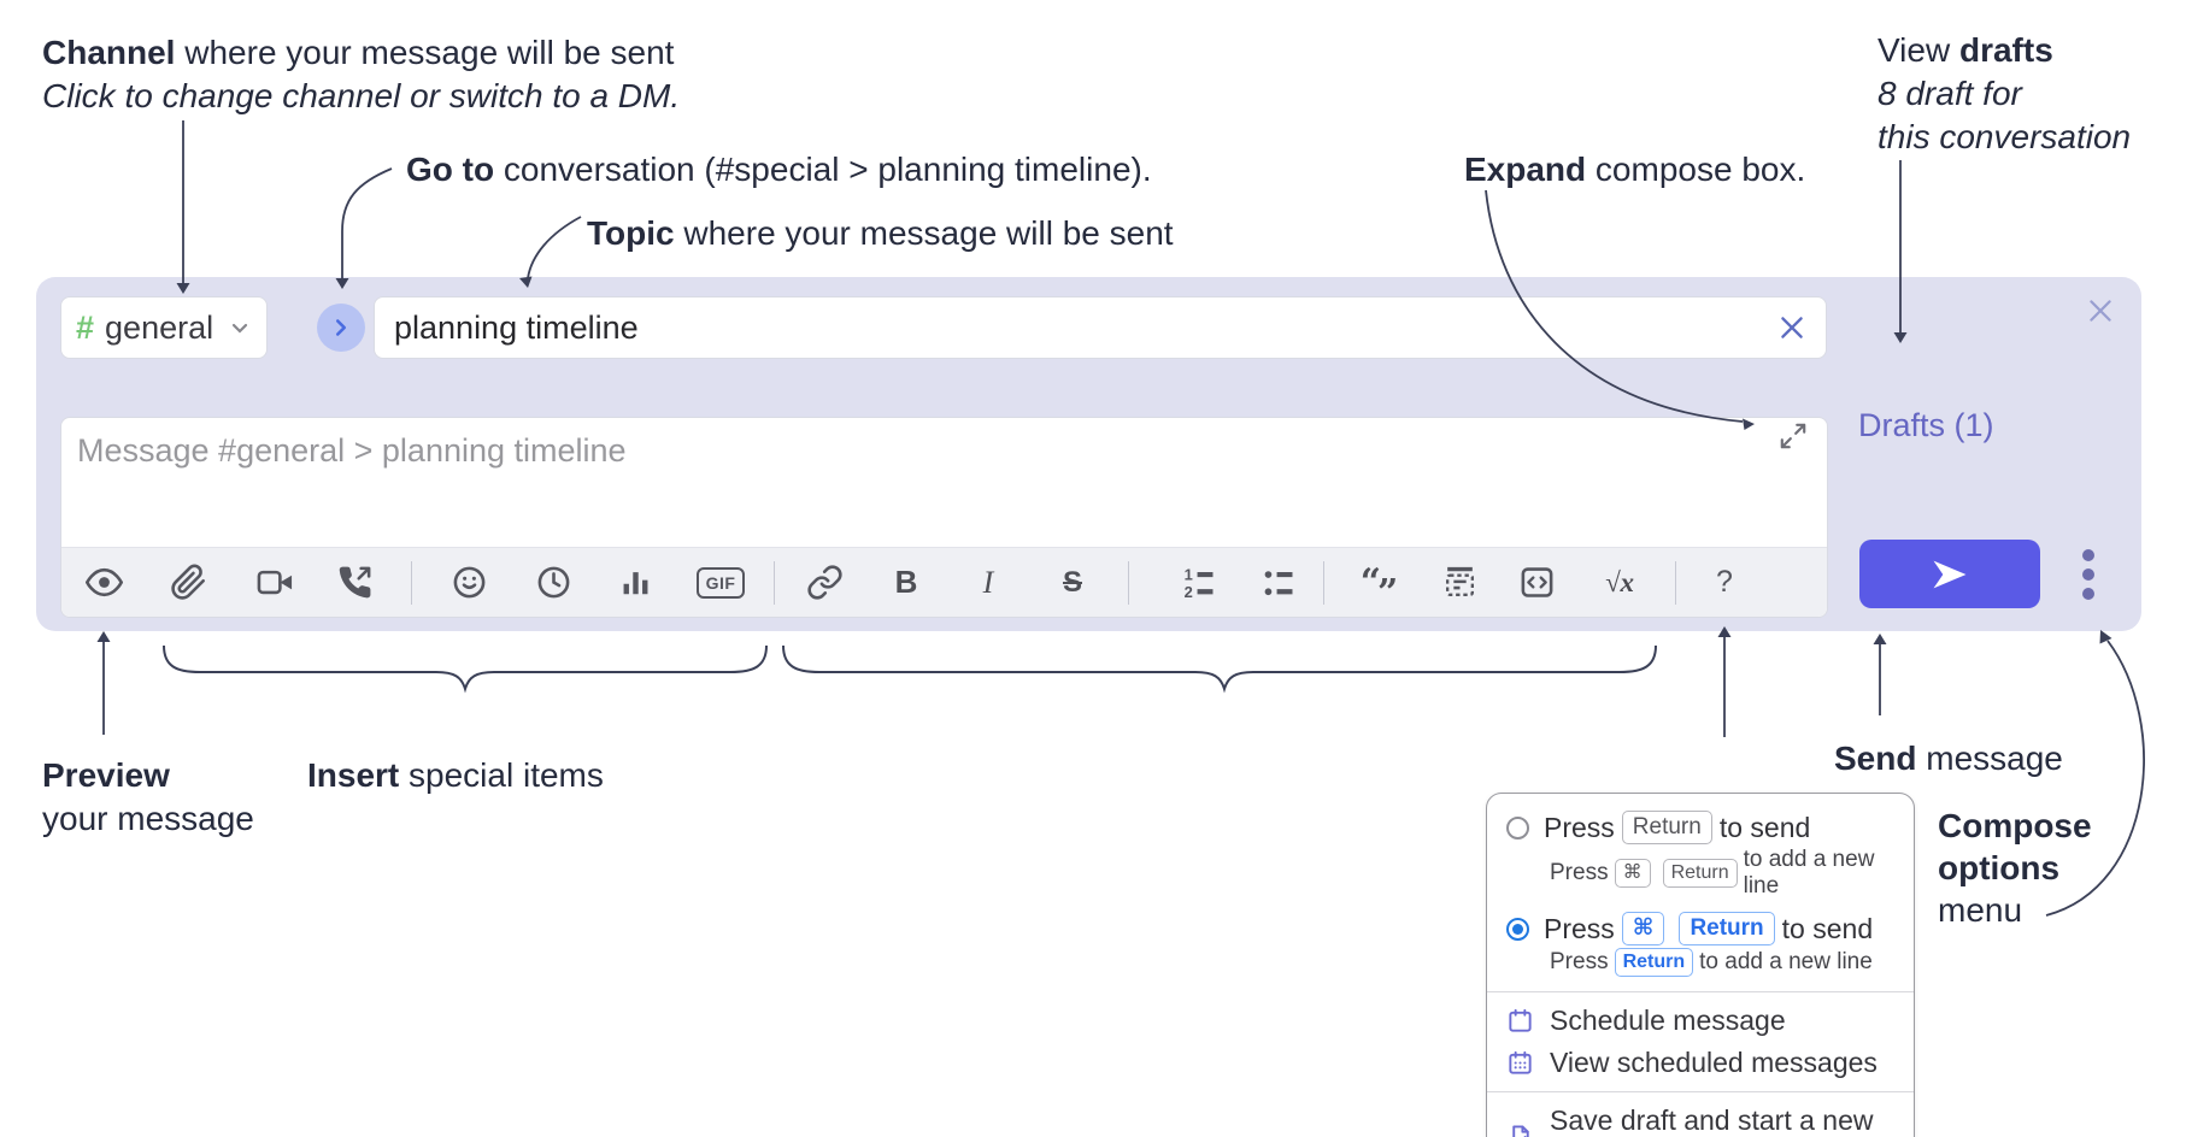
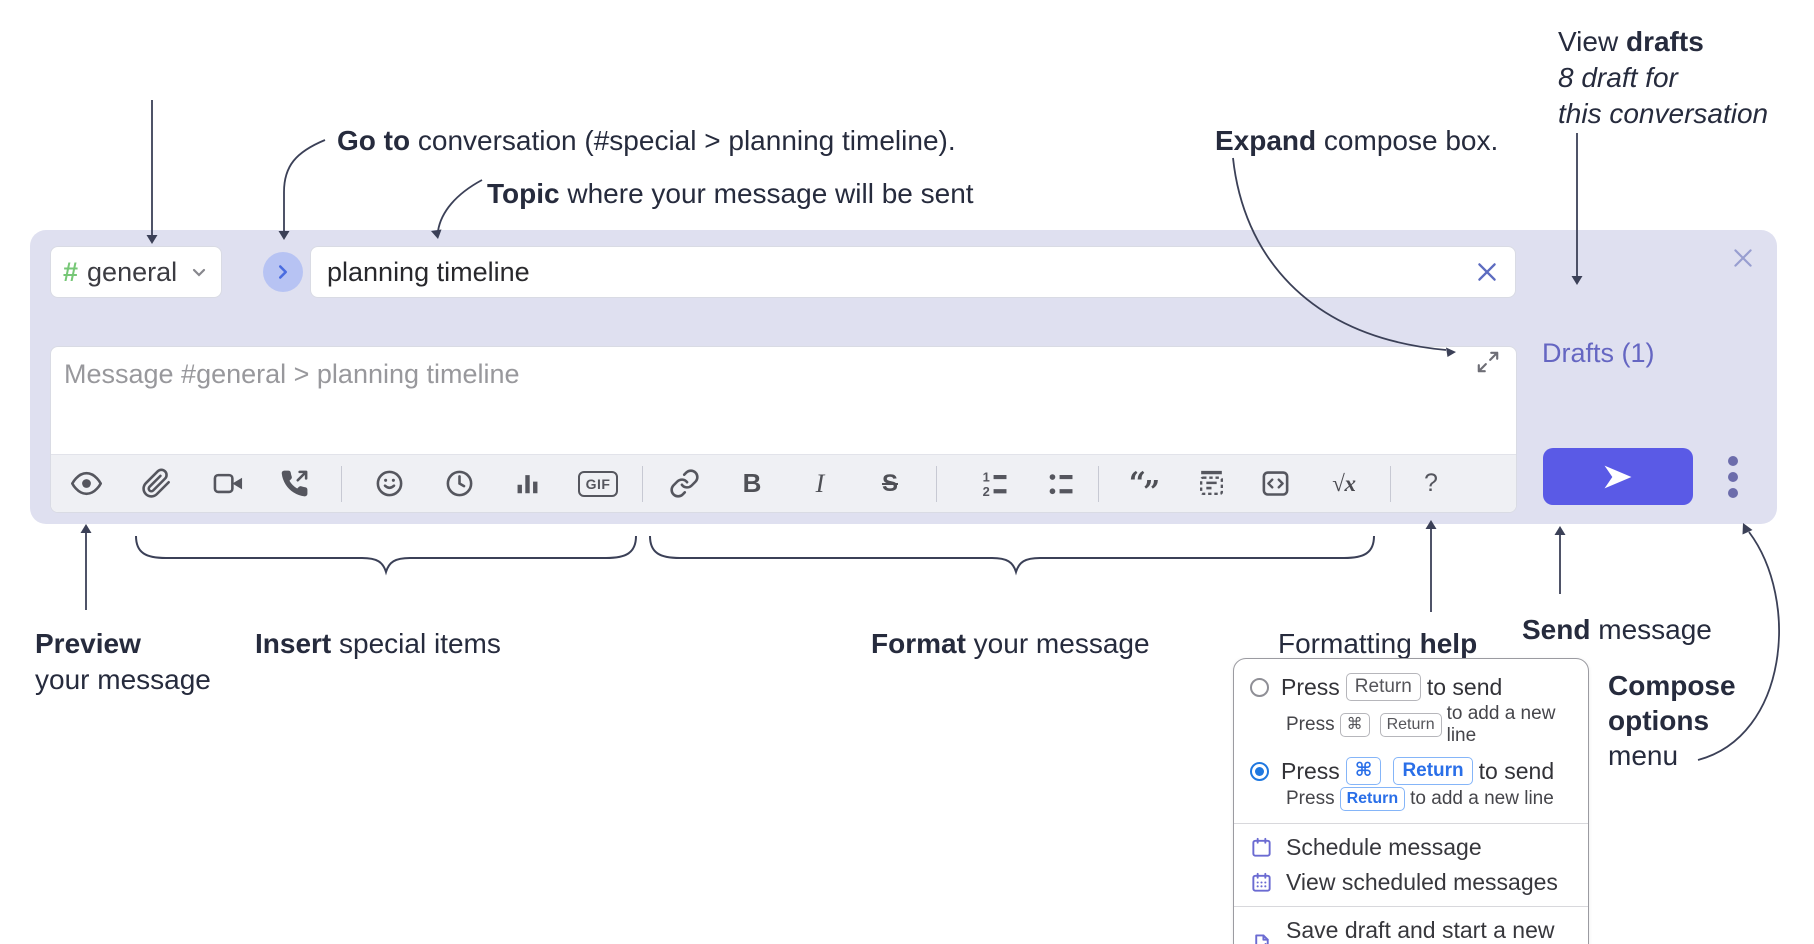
- Channel where your message will be sent
- Click to change channel or switch to a DM.
  Go to conversation (#special > planning timeline).
  Topic where your message will be sent
  Expand compose box.
  View drafts
  8 draft for
  this conversation
  #
  general
  planning timeline
  Message #general > planning timeline
  GIF
  B
  I
  S
  1
  2
  “”
  √x
  ?
  Drafts (1)
  Preview
  your message
  Insert special items
+ Format your message
+ Formatting help
  Send message
  Compose
  options
  menu
  Press
  Return
  to send
  Press
  ⌘
  Return
  to add a new line
  Press
  ⌘
  Return
  to send
  Press
  Return
  to add a new line
  Schedule message
  View scheduled messages
  Save draft and start a new
